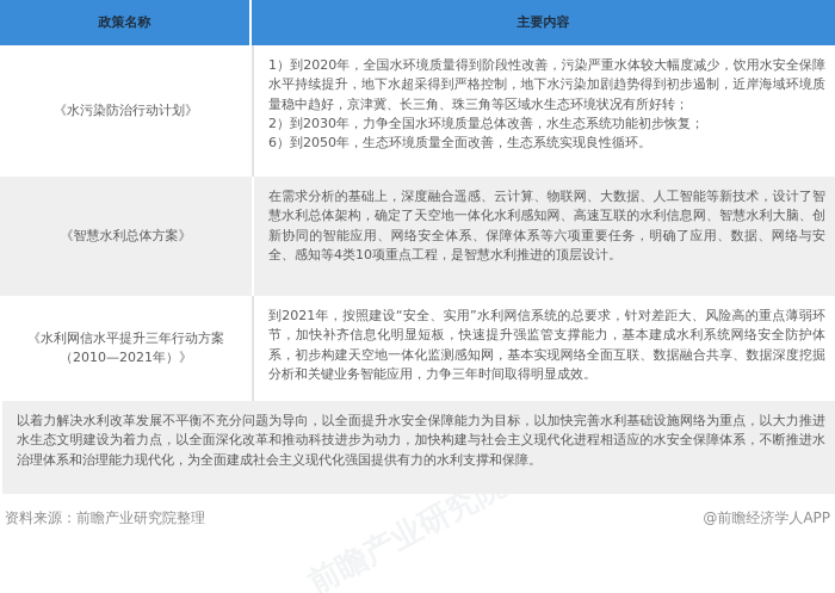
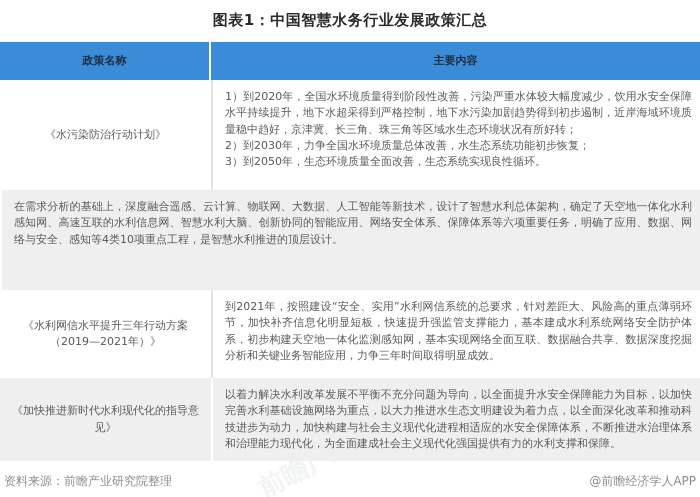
+ 图表1：中国智慧水务行业发展政策汇总
  政策名称
  主要内容
  《水污染防治行动计划》
  1）到2020年，全国水环境质量得到阶段性改善，污染严重水体较大幅度减少，饮用水安全保障水平持续提升，地下水超采得到严格控制，地下水污染加剧趋势得到初步遏制，近岸海域环境质量稳中趋好，京津冀、长三角、珠三角等区域水生态环境状况有所好转；
  2）到2030年，力争全国水环境质量总体改善，水生态系统功能初步恢复；
- 6）到2050年，生态环境质量全面改善，生态系统实现良性循环。
+ 3）到2050年，生态环境质量全面改善，生态系统实现良性循环。
- 《智慧水利总体方案》
  在需求分析的基础上，深度融合遥感、云计算、物联网、大数据、人工智能等新技术，设计了智慧水利总体架构，确定了天空地一体化水利感知网、高速互联的水利信息网、智慧水利大脑、创新协同的智能应用、网络安全体系、保障体系等六项重要任务，明确了应用、数据、网络与安全、感知等4类10项重点工程，是智慧水利推进的顶层设计。
- 《水利网信水平提升三年行动方案（2010—2021年）》
+ 《水利网信水平提升三年行动方案（2019—2021年）》
  到2021年，按照建设“安全、实用”水利网信系统的总要求，针对差距大、风险高的重点薄弱环节，加快补齐信息化明显短板，快速提升强监管支撑能力，基本建成水利系统网络安全防护体系，初步构建天空地一体化监测感知网，基本实现网络全面互联、数据融合共享、数据深度挖掘分析和关键业务智能应用，力争三年时间取得明显成效。
+ 《加快推进新时代水利现代化的指导意见》
  以着力解决水利改革发展不平衡不充分问题为导向，以全面提升水安全保障能力为目标，以加快完善水利基础设施网络为重点，以大力推进水生态文明建设为着力点，以全面深化改革和推动科技进步为动力，加快构建与社会主义现代化进程相适应的水安全保障体系，不断推进水治理体系和治理能力现代化，为全面建成社会主义现代化强国提供有力的水利支撑和保障。
  资料来源：前瞻产业研究院整理
  @前瞻经济学人APP
